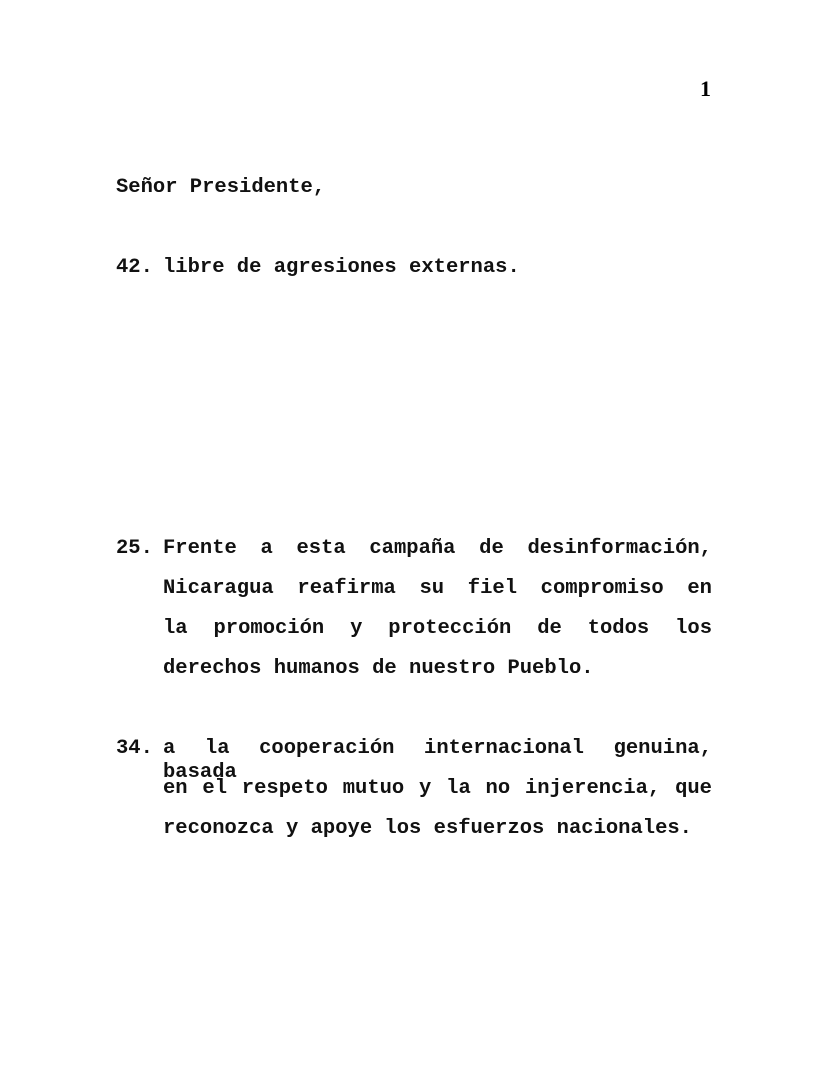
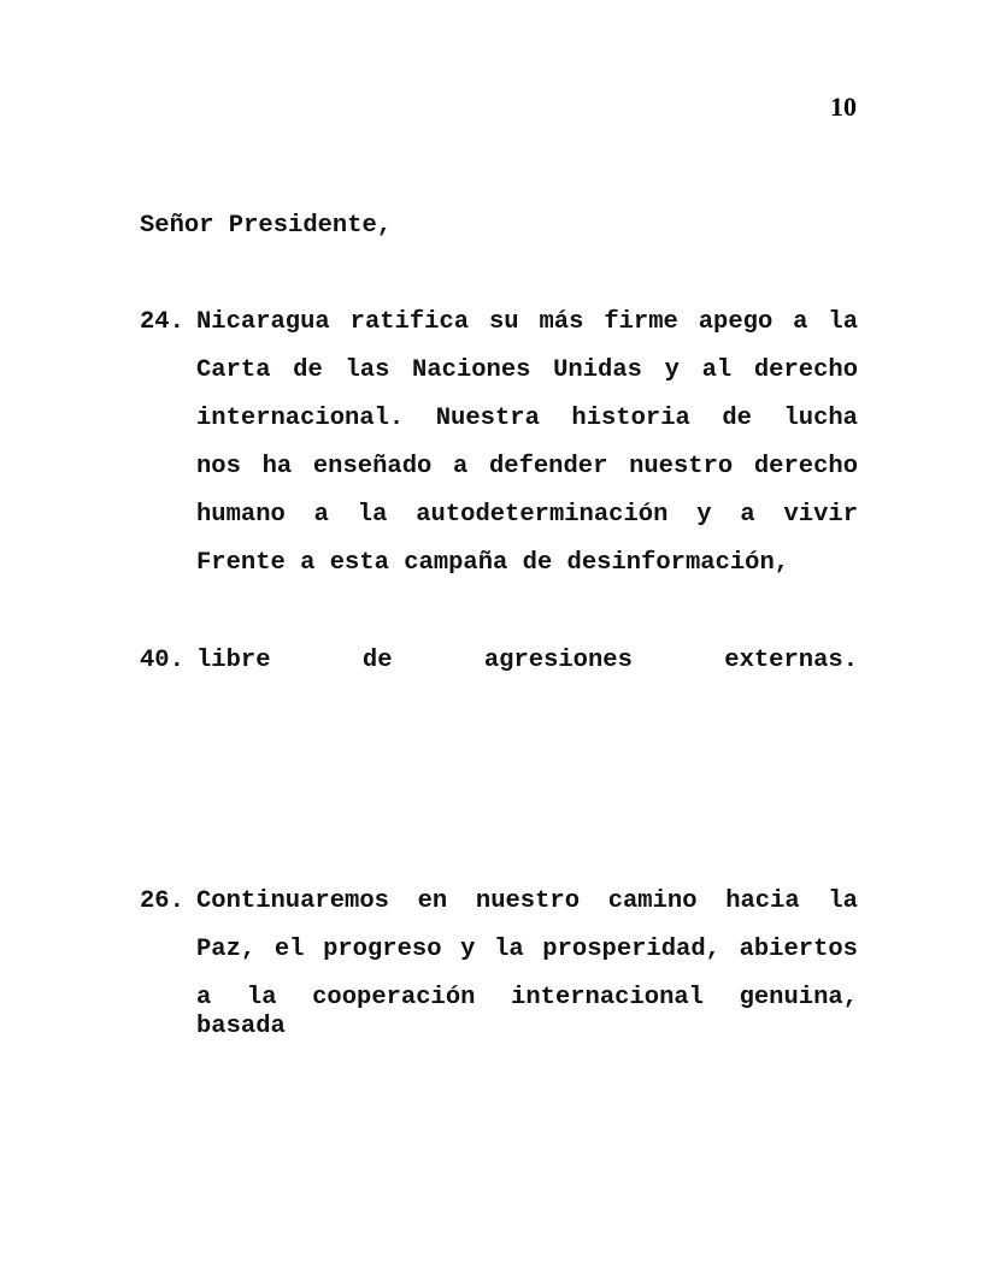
- 1
+ 10
  Señor Presidente,
- 42.
+ 24.
+ Nicaragua ratifica su más firme apego a la
+ Carta de las Naciones Unidas y al derecho
+ internacional. Nuestra historia de lucha
+ nos ha enseñado a defender nuestro derecho
+ humano a la autodeterminación y a vivir
- libre de agresiones externas.
+ Frente a esta campaña de desinformación,
- 25.
+ 40.
- Frente a esta campaña de desinformación,
+ libre de agresiones externas.
- Nicaragua reafirma su fiel compromiso en
- la promoción y protección de todos los
- derechos humanos de nuestro Pueblo.
- 34.
+ 26.
+ Continuaremos en nuestro camino hacia la
+ Paz, el progreso y la prosperidad, abiertos
  a la cooperación internacional genuina, basada
- en el respeto mutuo y la no injerencia, que
- reconozca y apoye los esfuerzos nacionales.
